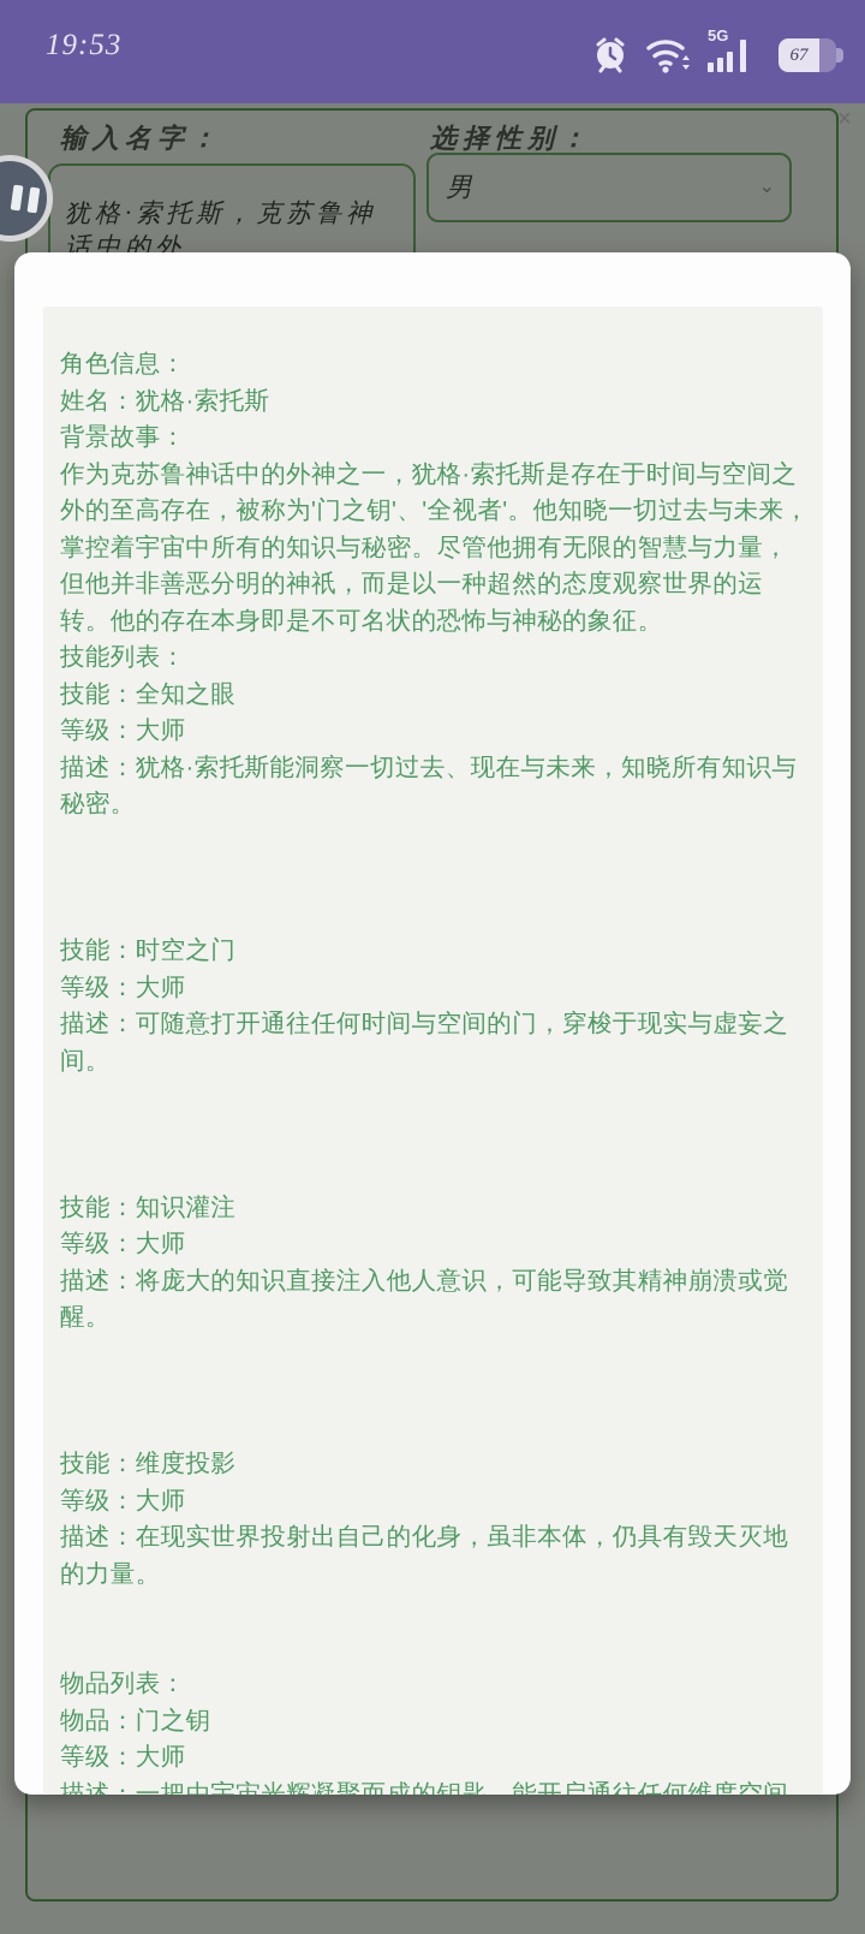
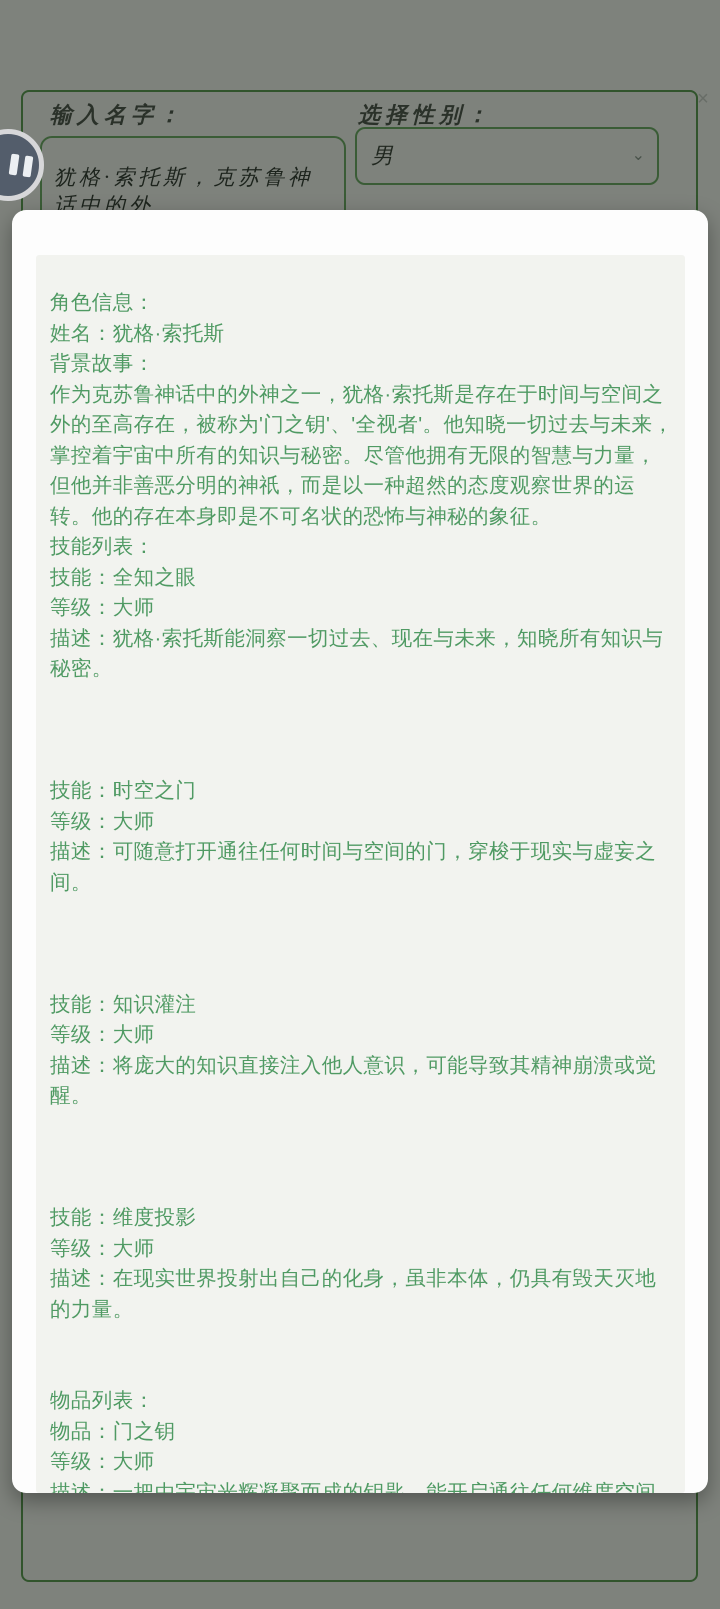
- 19:53
- 5G
- 67
  ×
  输入名字：
  犹格·索托斯，克苏鲁神话中的外
  选择性别：
  男
  ⌄
  角色信息：
  姓名：犹格·索托斯
  背景故事：
  作为克苏鲁神话中的外神之一，犹格·索托斯是存在于时间与空间之外的至高存在，被称为'门之钥'、'全视者'。他知晓一切过去与未来，掌控着宇宙中所有的知识与秘密。尽管他拥有无限的智慧与力量，但他并非善恶分明的神祇，而是以一种超然的态度观察世界的运转。他的存在本身即是不可名状的恐怖与神秘的象征。
  技能列表：
  技能：全知之眼
  等级：大师
  描述：犹格·索托斯能洞察一切过去、现在与未来，知晓所有知识与秘密。
  技能：时空之门
  等级：大师
  描述：可随意打开通往任何时间与空间的门，穿梭于现实与虚妄之间。
  技能：知识灌注
  等级：大师
  描述：将庞大的知识直接注入他人意识，可能导致其精神崩溃或觉醒。
  技能：维度投影
  等级：大师
  描述：在现实世界投射出自己的化身，虽非本体，仍具有毁天灭地的力量。
  物品列表：
  物品：门之钥
  等级：大师
  描述：一把由宇宙光辉凝聚而成的钥匙，能开启通往任何维度空间
